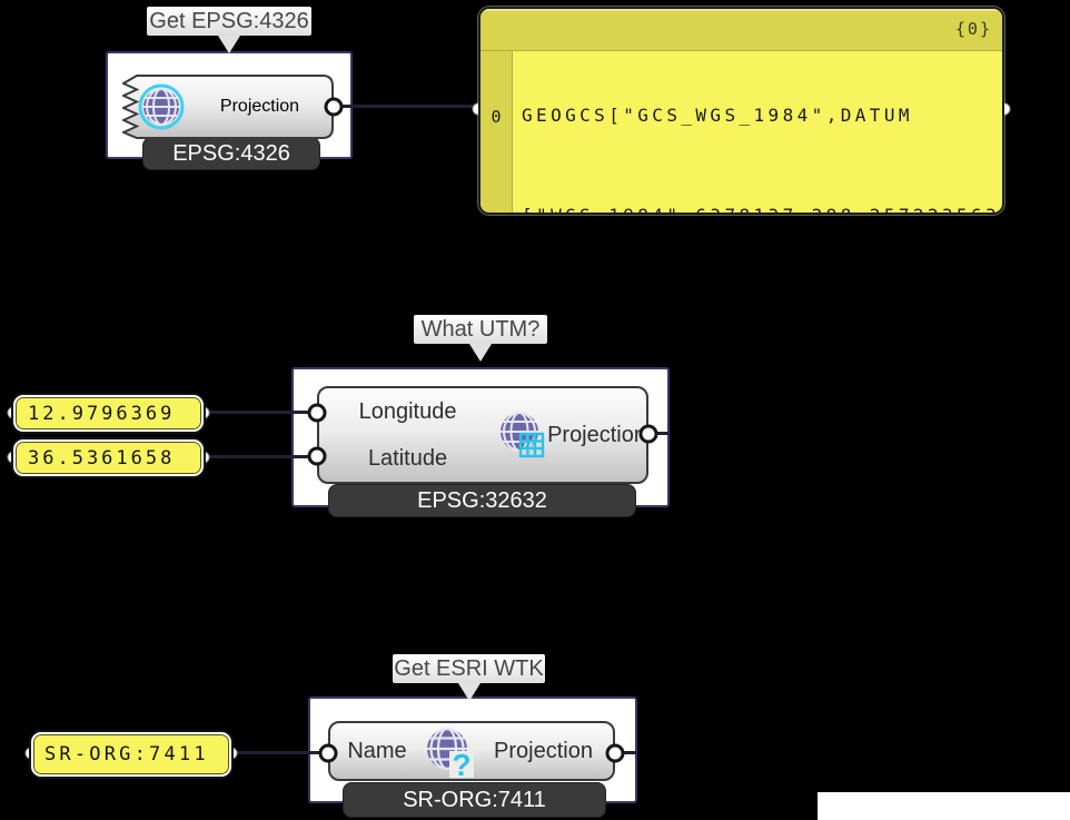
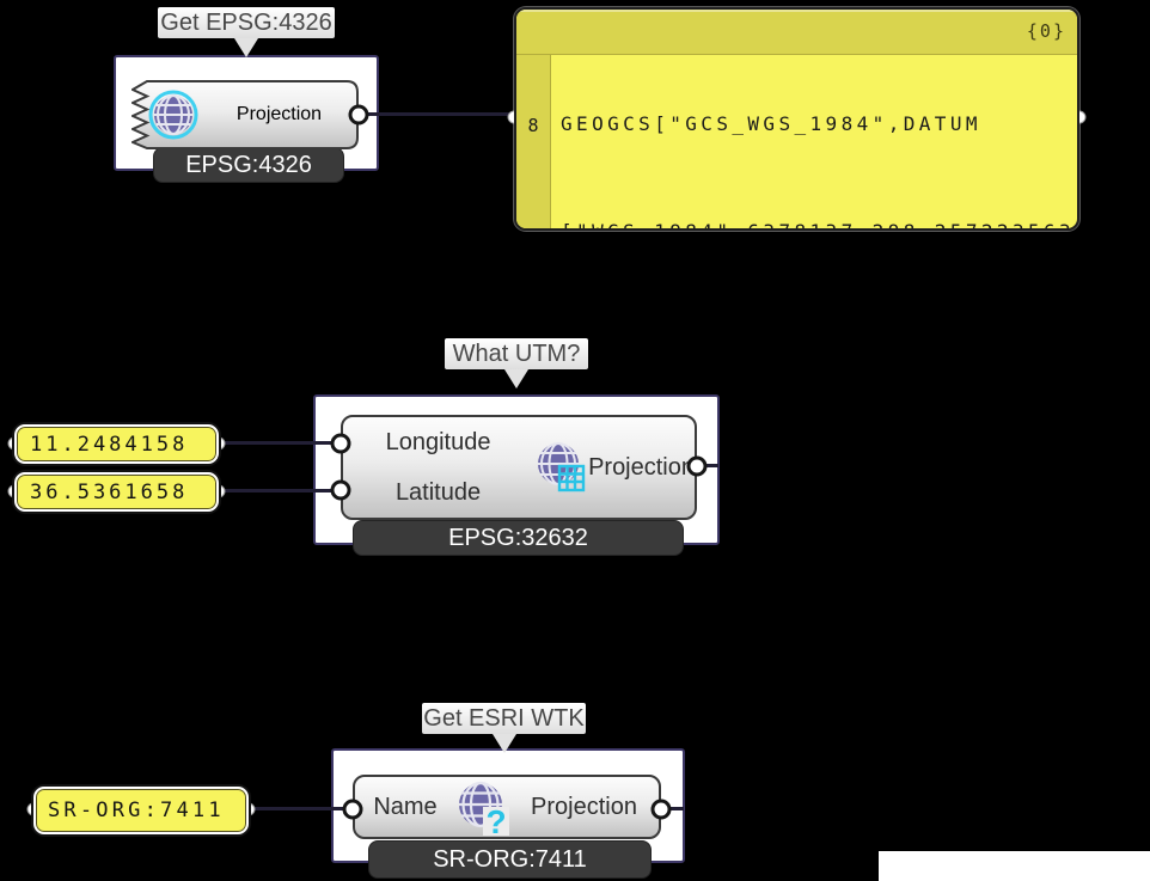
  Get EPSG:4326
  Projection
  EPSG:4326
  {0}
- 0
+ 8
  GEOGCS["GCS_WGS_1984",DATUM
- 12.9796369
+ 11.2484158
  36.5361658
  What UTM?
  Longitude
  Latitude
  Projectio
  EPSG:32632
  SR-ORG:7411
  Get ESRI WTK
  Name
  ?
  Projection
  SR-ORG:7411
